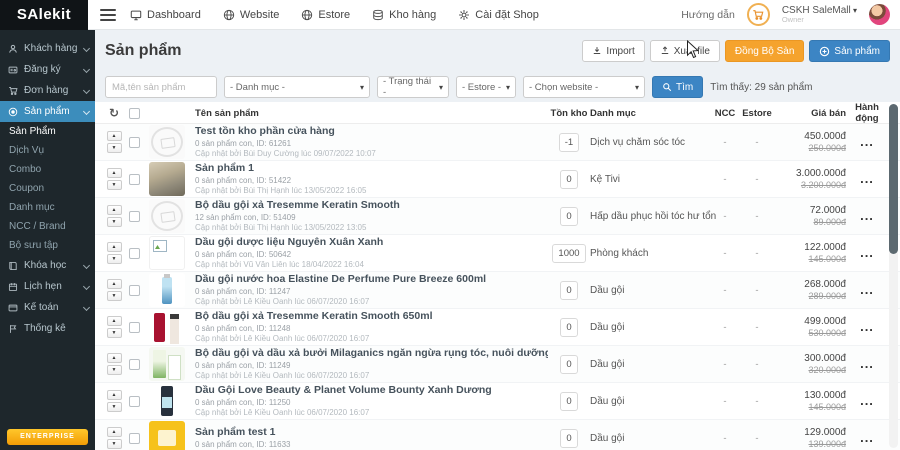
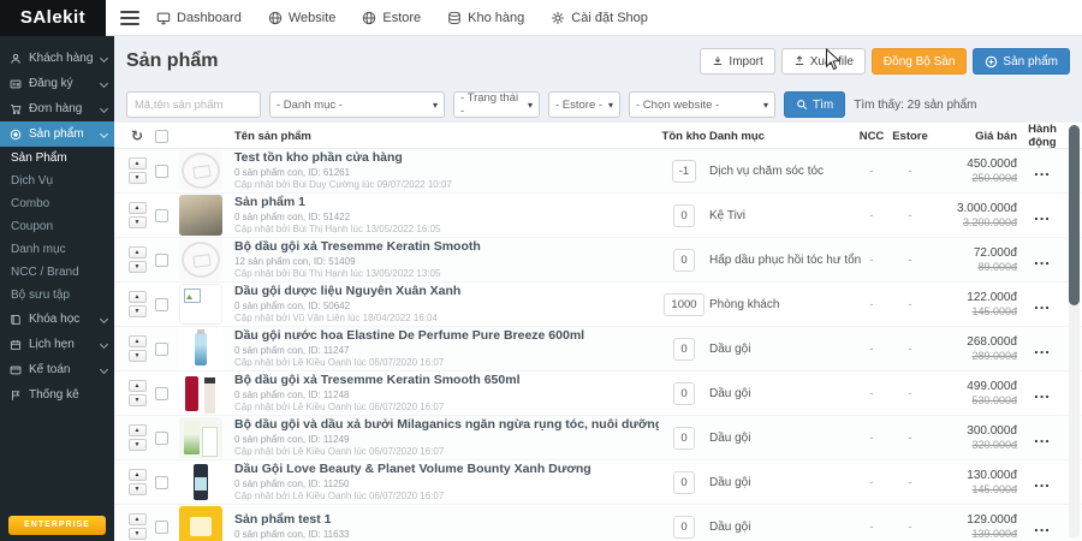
  SAlekit
  Dashboard
  Website
  Estore
  Kho hàng
  Cài đặt Shop
- Hướng dẫn
- CSKH SaleMall
- Owner
  Khách hàng
  Đăng ký
  Đơn hàng
  Sản phẩm
  Sản Phẩm
  Dịch Vụ
  Combo
  Coupon
  Danh mục
  NCC / Brand
  Bộ sưu tập
  Khóa học
  Lịch hẹn
  Kế toán
  Thống kê
  Sản phẩm
  Import
  Đồng Bộ Sàn
  Sản phẩm
  Mã,tên sản phẩm
  - Danh mục -
  ▾
  - Trạng thái -
  ▾
  - Estore -
  ▾
  - Chọn website -
  ▾
  Tìm
  Tìm thấy: 29 sản phẩm
  ↻
  Tên sản phẩm
  Tồn kho
  Danh mục
  NCC
  Estore
  Giá bán
  Hành động
  Test tồn kho phần cửa hàng
  0 sản phẩm con, ID: 61261
  Cập nhật bởi Bùi Duy Cường lúc 09/07/2022 10:07
  -1
  Dịch vụ chăm sóc tóc
  -
  -
  450.000đ
  250.000đ
  ...
  Sản phẩm 1
  0 sản phẩm con, ID: 51422
  Cập nhật bởi Bùi Thị Hạnh lúc 13/05/2022 16:05
  0
  Kệ Tivi
  -
  -
  3.000.000đ
  3.200.000đ
  ...
  Bộ dầu gội xả Tresemme Keratin Smooth
  12 sản phẩm con, ID: 51409
  Cập nhật bởi Bùi Thị Hạnh lúc 13/05/2022 13:05
  0
  Hấp dầu phục hồi tóc hư tổ
  -
  -
  72.000đ
  89.000đ
  ...
  Dầu gội dược liệu Nguyên Xuân Xanh
  0 sản phẩm con, ID: 50642
  Cập nhật bởi Vũ Văn Liên lúc 18/04/2022 16:04
  1000
  Phòng khách
  -
  -
  122.000đ
  145.000đ
  ...
  Dầu gội nước hoa Elastine De Perfume Pure Breeze 600ml
  0 sản phẩm con, ID: 11247
  Cập nhật bởi Lê Kiều Oanh lúc 06/07/2020 16:07
  0
  Dầu gội
  -
  -
  268.000đ
  289.000đ
  ...
  Bộ dầu gội xả Tresemme Keratin Smooth 650ml
  0 sản phẩm con, ID: 11248
  Cập nhật bởi Lê Kiều Oanh lúc 06/07/2020 16:07
  0
  Dầu gội
  -
  -
  499.000đ
  530.000đ
  ...
  Bộ dầu gội và dầu xả bưởi Milaganics ngăn ngừa rụng tóc, nuôi dưỡn
  0 sản phẩm con, ID: 11249
  Cập nhật bởi Lê Kiều Oanh lúc 06/07/2020 16:07
  0
  Dầu gội
  -
  -
  300.000đ
  320.000đ
  ...
  Dầu Gội Love Beauty & Planet Volume Bounty Xanh Dương
  0 sản phẩm con, ID: 11250
  Cập nhật bởi Lê Kiều Oanh lúc 06/07/2020 16:07
  0
  Dầu gội
  -
  -
  130.000đ
  145.000đ
  ...
  Sản phẩm test 1
  0 sản phẩm con, ID: 11633
  0
  Dầu gội
  -
  -
  129.000đ
  139.000đ
  ...
